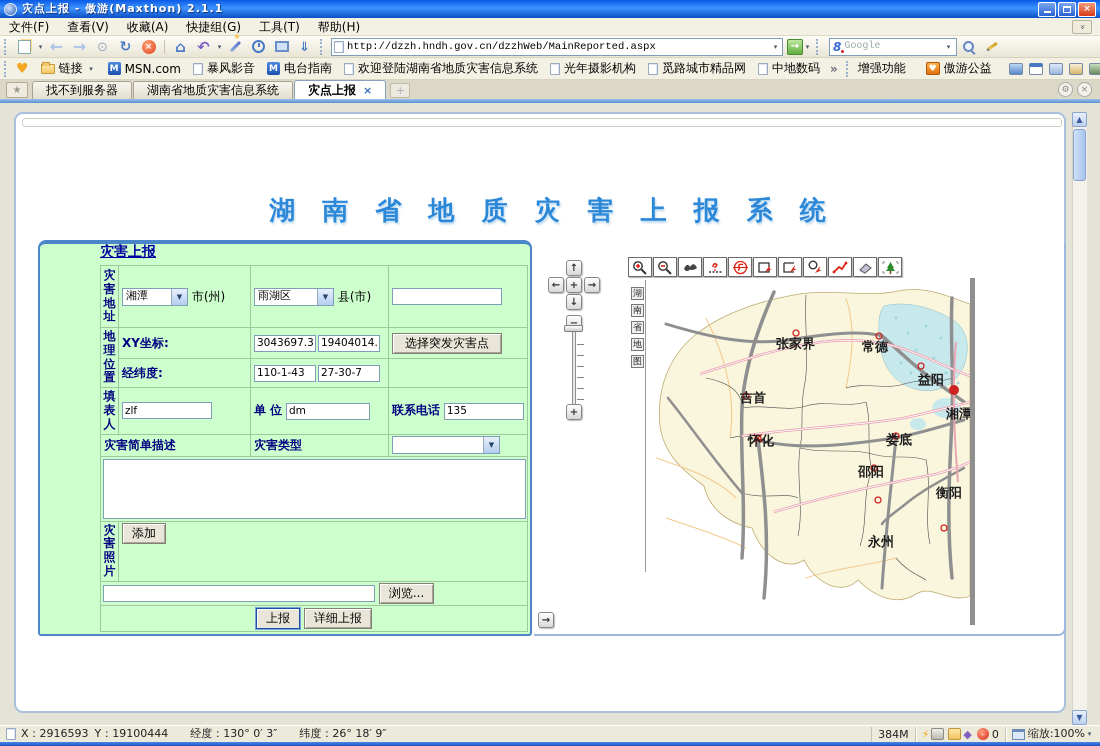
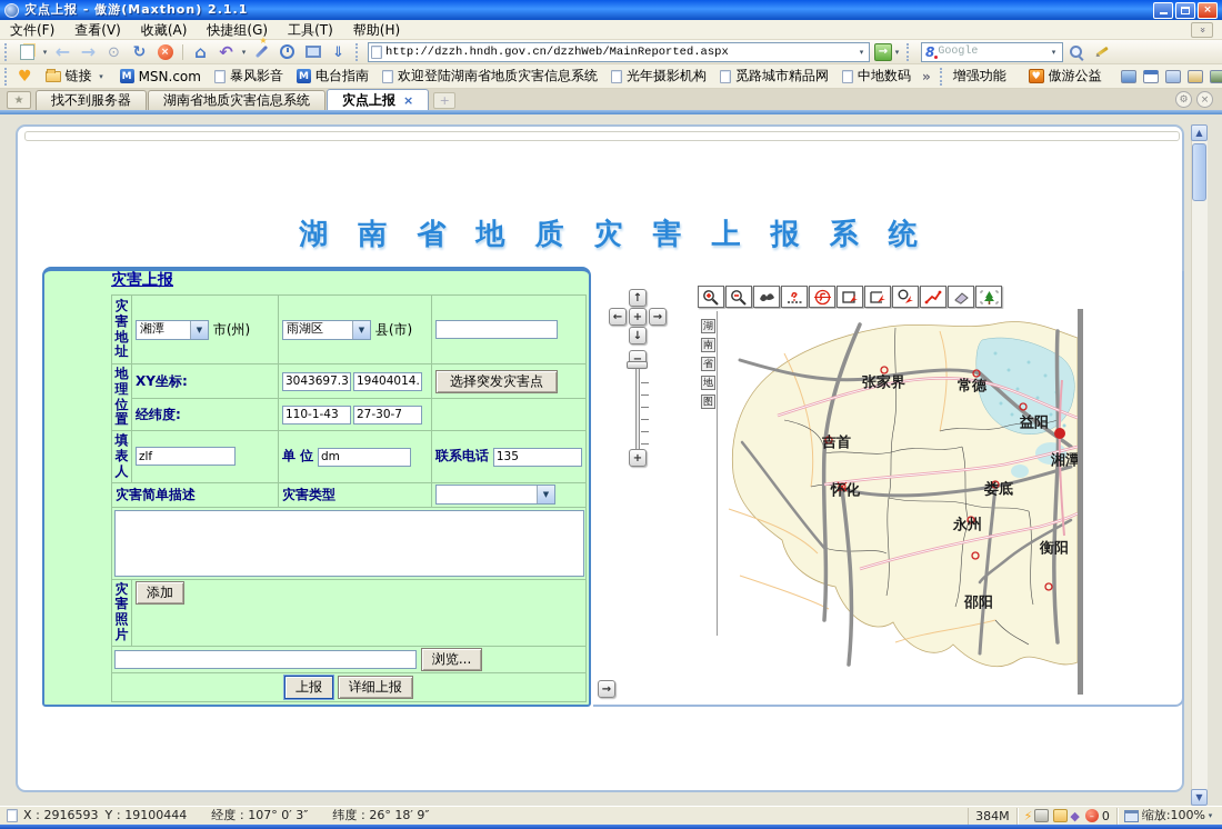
  灾点上报 - 傲游(Maxthon) 2.1.1
  ×
  文件(F)
  查看(V)
  收藏(A)
  快捷组(G)
  工具(T)
  帮助(H)
  http://dzzh.hndh.gov.cn/dzzhWeb/MainReported.aspx
  8
  Google
  链接
  M
  MSN.com
  暴风影音
  M
  电台指南
  欢迎登陆湖南省地质灾害信息系统
  光年摄影机构
  觅路城市精品网
  中地数码
  »
  增强功能
  傲游公益
  找不到服务器
  湖南省地质灾害信息系统
  灾点上报
  ⚙
  ×
  湖 南 省 地 质 灾 害 上 报 系 统
  灾害上报
  灾害地址	湘潭 市(州)	雨湖区 县(市)
  地理位置	XY坐标:	3043697.3 19404014.	选择突发灾害点
  经纬度:	110-1-43 27-30-7
  填表人	zlf	单 位 dm	联系电话 135
  灾害简单描述	灾害类型
  灾害照片	添加
  浏览...
  上报 详细上报
  ↑
  ←
  +
  →
  ↓
  −
  +
  →
  湖
  南
  省
  地
  图
  张家界
  常德
  益阳
  吉首
  怀化
  娄底
- 邵阳
+ 永州
  衡阳
- 永州
+ 邵阳
  湘潭
  ▲
  ▼
  X：2916593
  Y：19100444
- 经度：130° 0′ 3″
+ 经度：107° 0′ 3″
  纬度：26° 18′ 9″
  384M
  0
  缩放:100%
